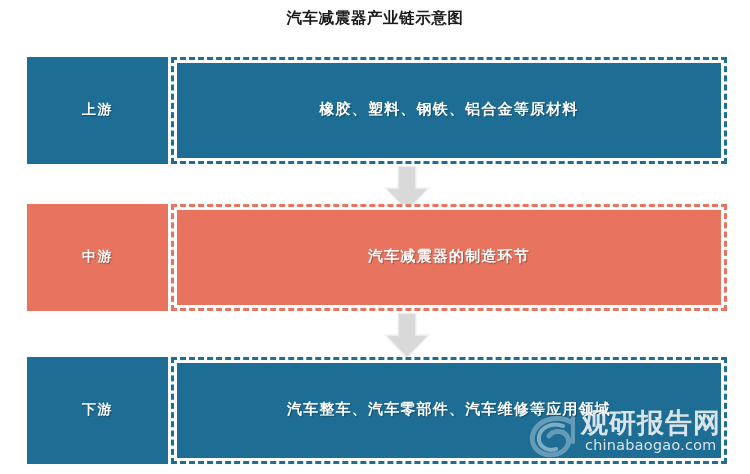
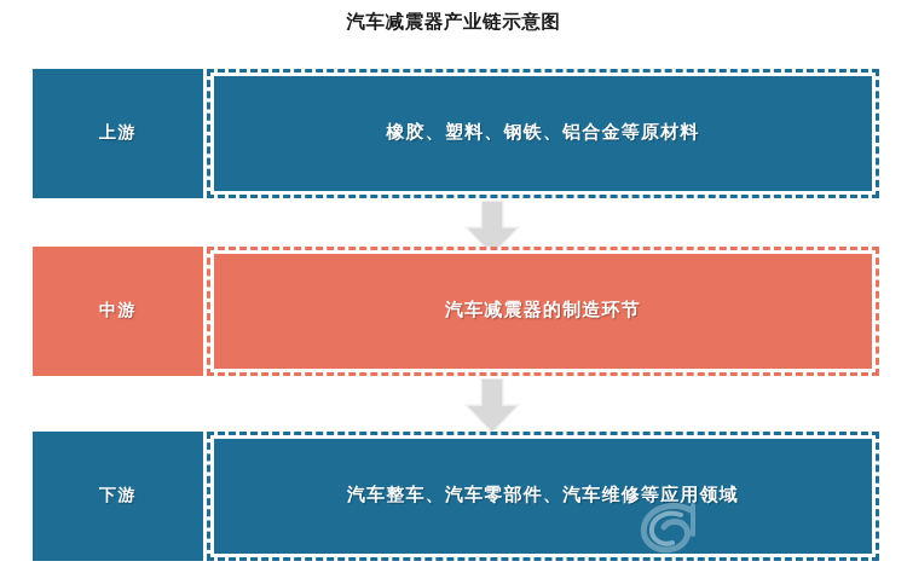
  汽车减震器产业链示意图
  上游
  橡胶、塑料、钢铁、铝合金等原材料
  中游
  汽车减震器的制造环节
  下游
  汽车整车、汽车零部件、汽车维修等应用领域
- 观研报告网
- chinabaogao.com
